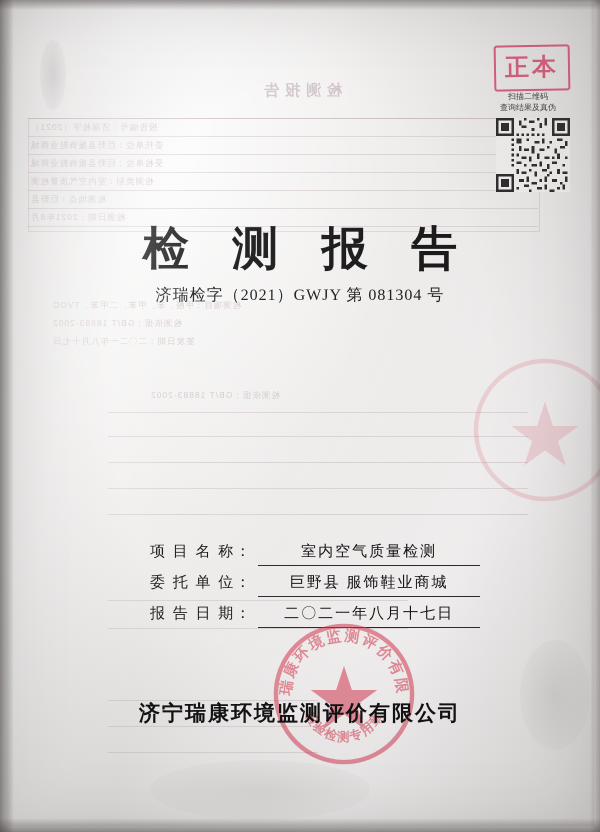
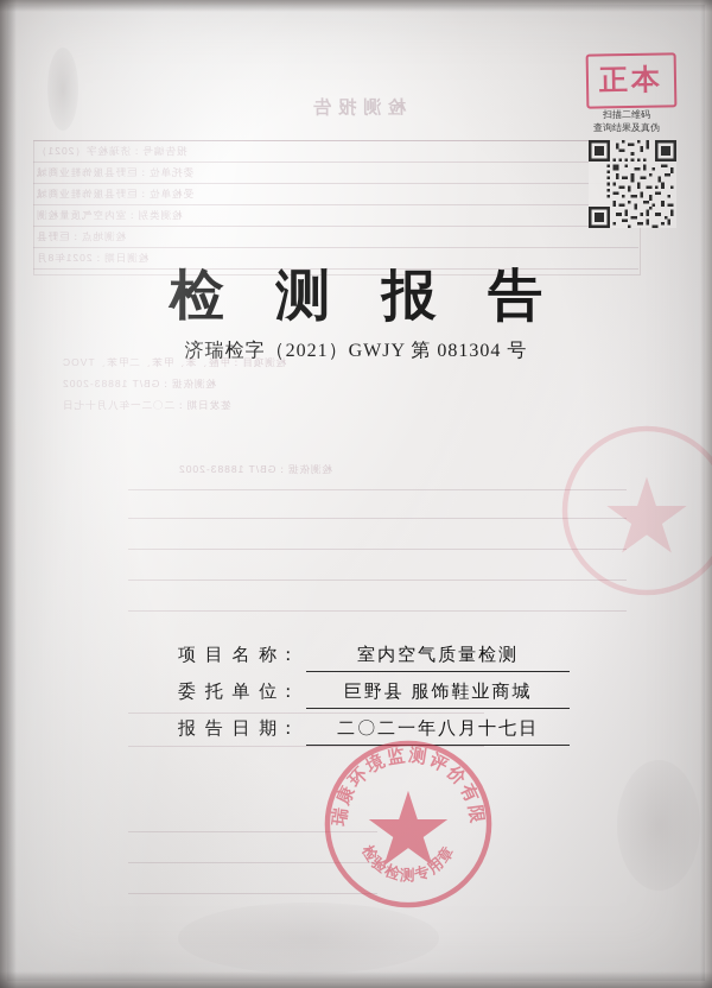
- 济宁瑞康环境监测评价有限公司
